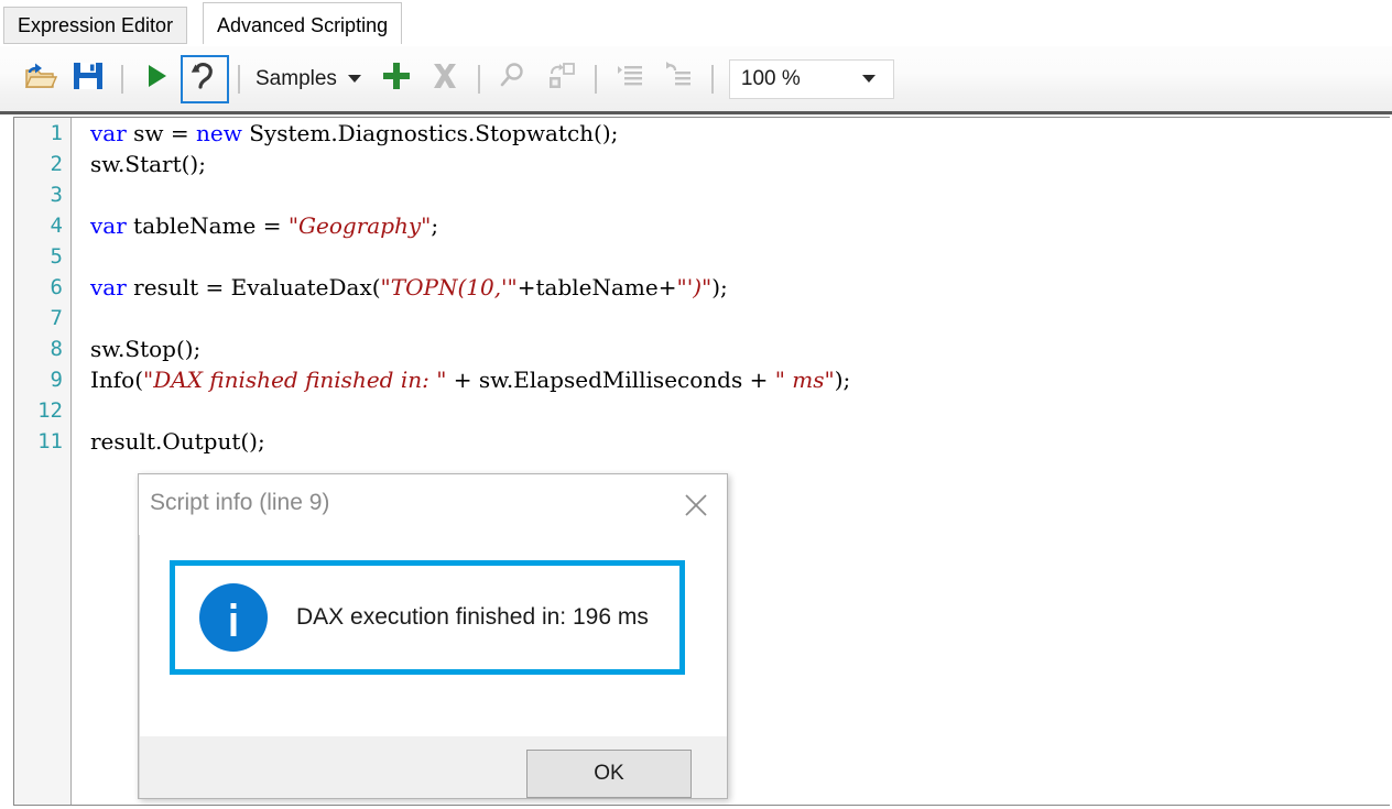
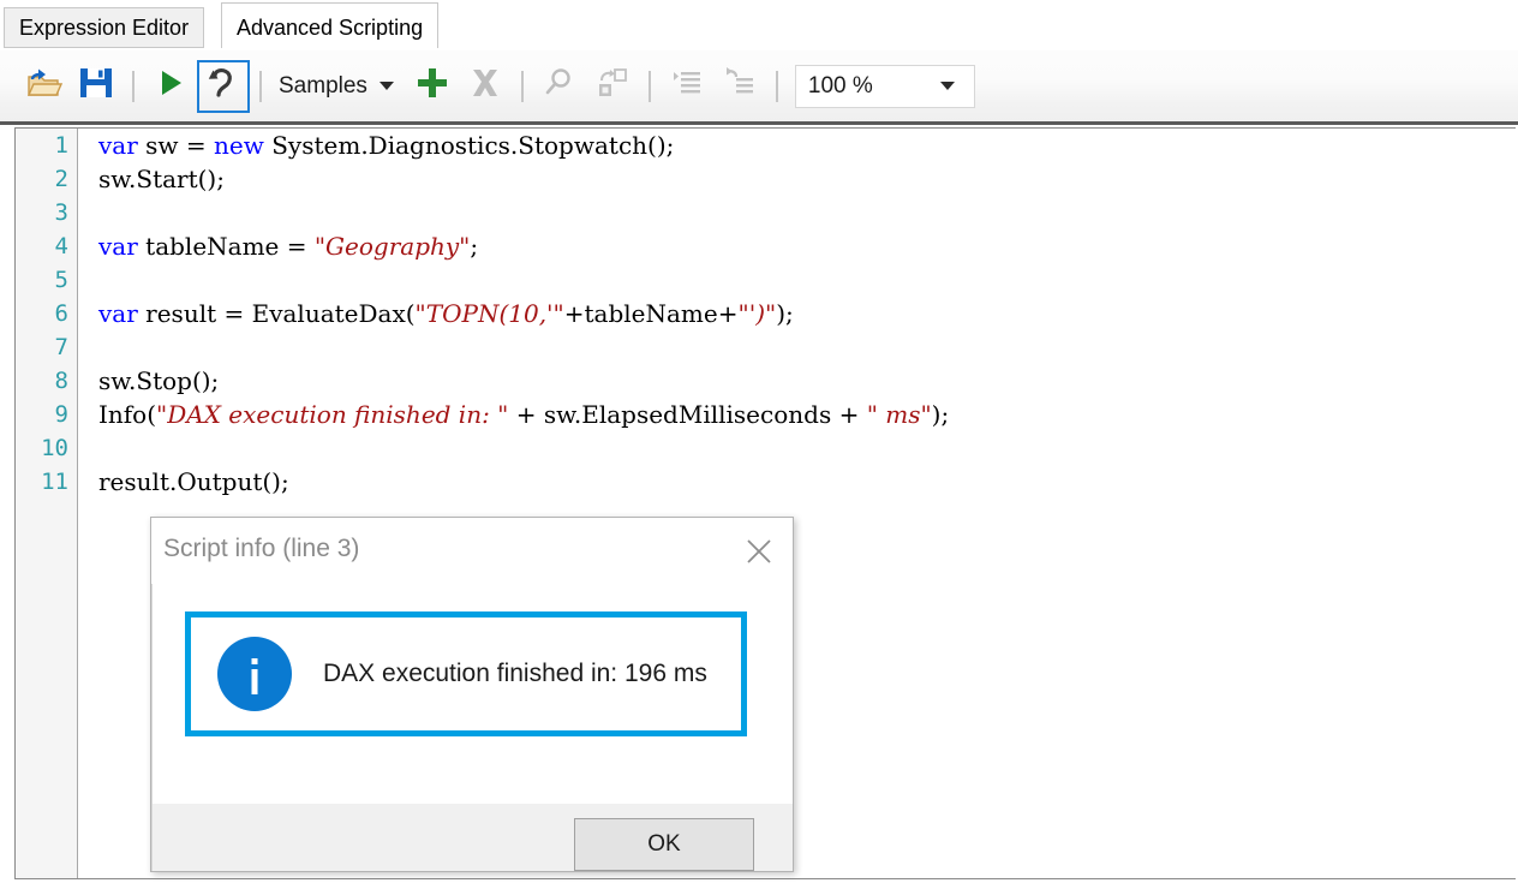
  Expression Editor
  Advanced Scripting
  Samples
  100 %
  1
  2
  3
  4
  5
  6
  7
  8
  9
- 12
+ 10
  11
  var sw = new System.Diagnostics.Stopwatch();
  sw.Start();
  var tableName = "Geography";
  var result = EvaluateDax("TOPN(10,'"+tableName+"')");
  sw.Stop();
- Info("DAX finished finished in: " + sw.ElapsedMilliseconds + " ms");
+ Info("DAX execution finished in: " + sw.ElapsedMilliseconds + " ms");
  result.Output();
- Script info (line 9)
+ Script info (line 3)
  DAX execution finished in: 196 ms
  OK
